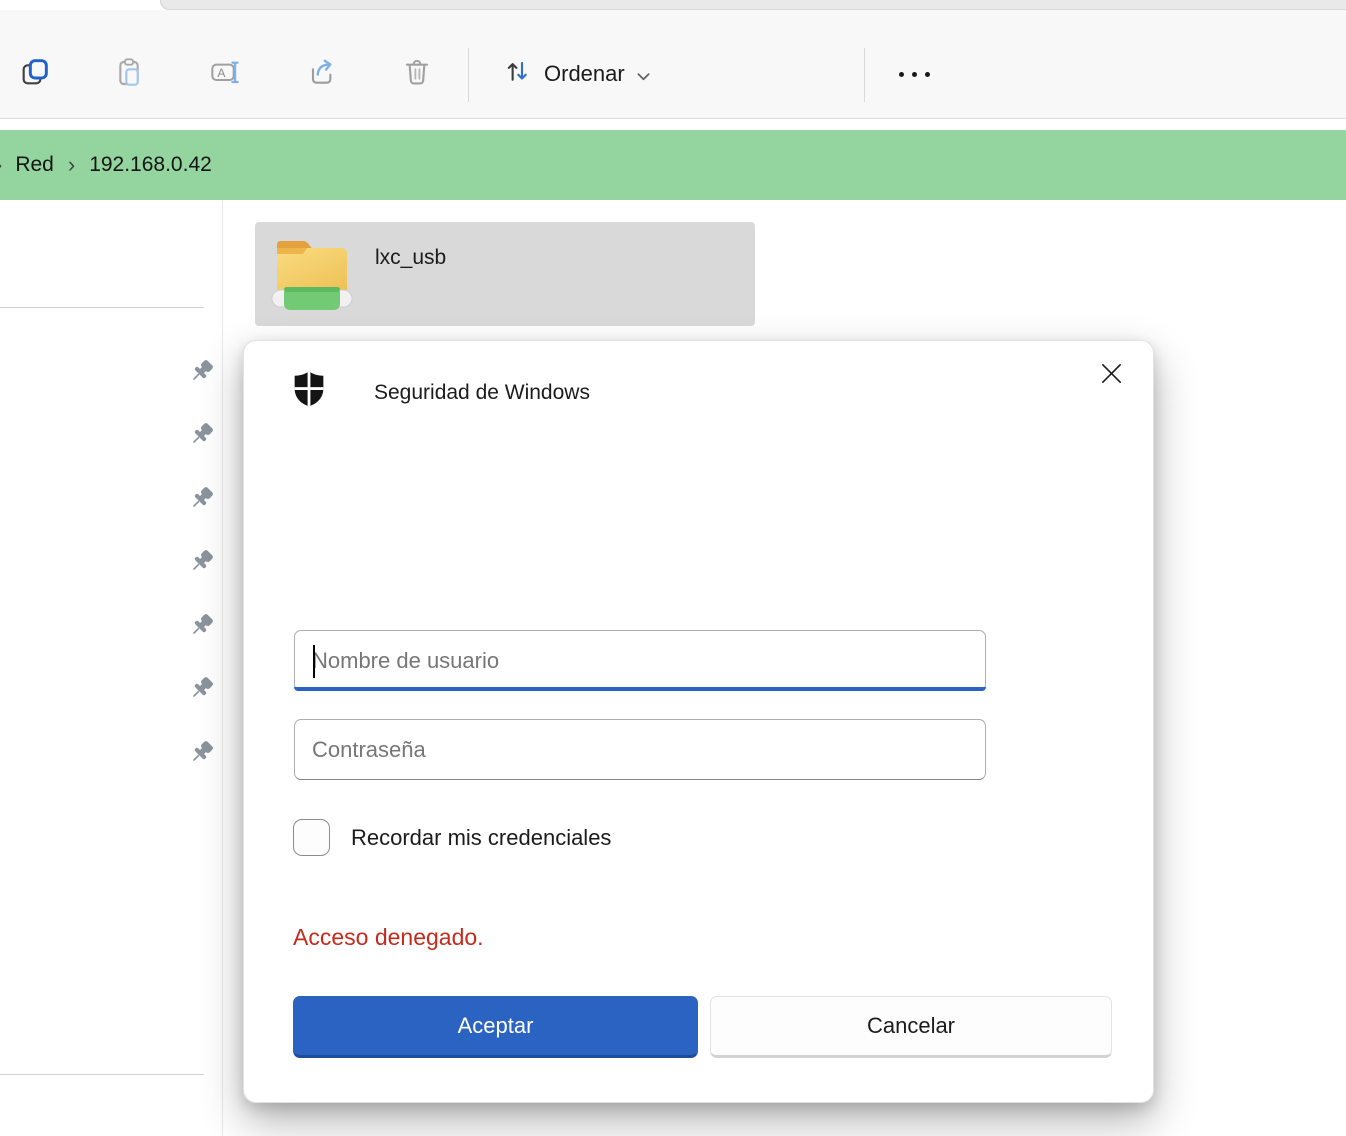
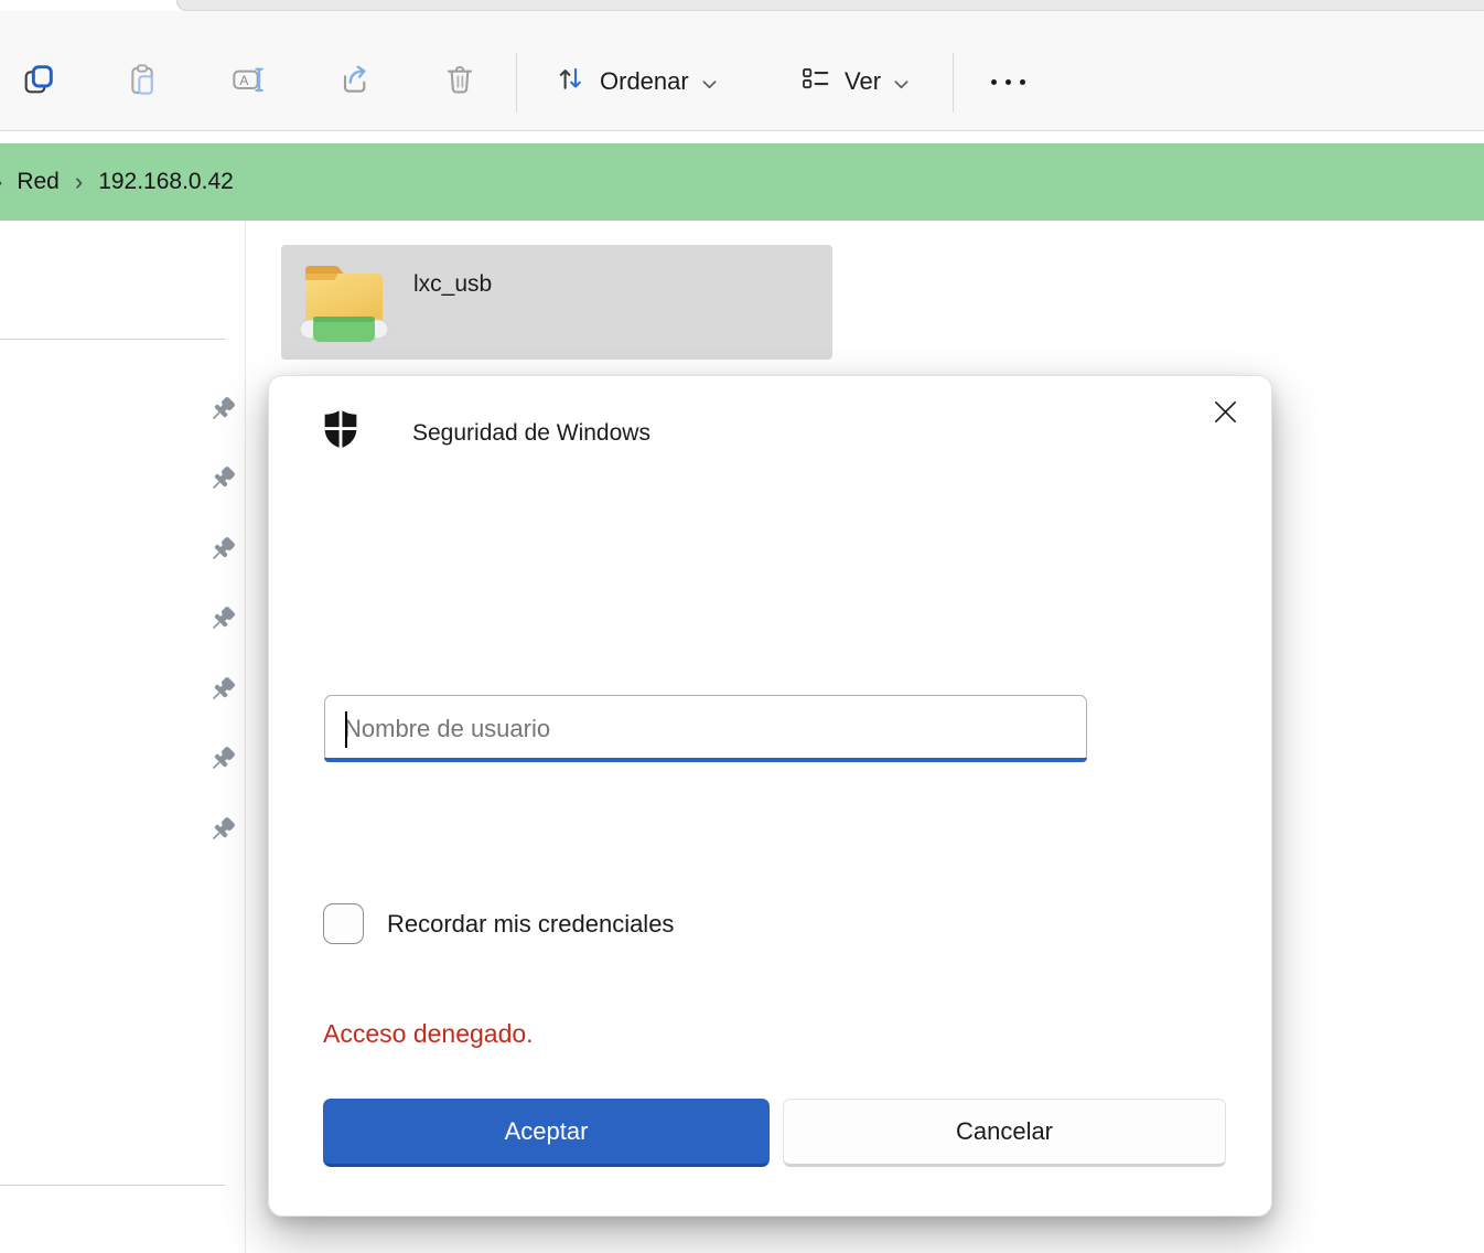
  A
  Ordenar
+ Ver
  Red
  ›
  192.168.0.42
  lxc_usb
  Seguridad de Windows
  Nombre de usuario
- Contraseña
  Recordar mis credenciales
  Acceso denegado.
  Aceptar
  Cancelar
